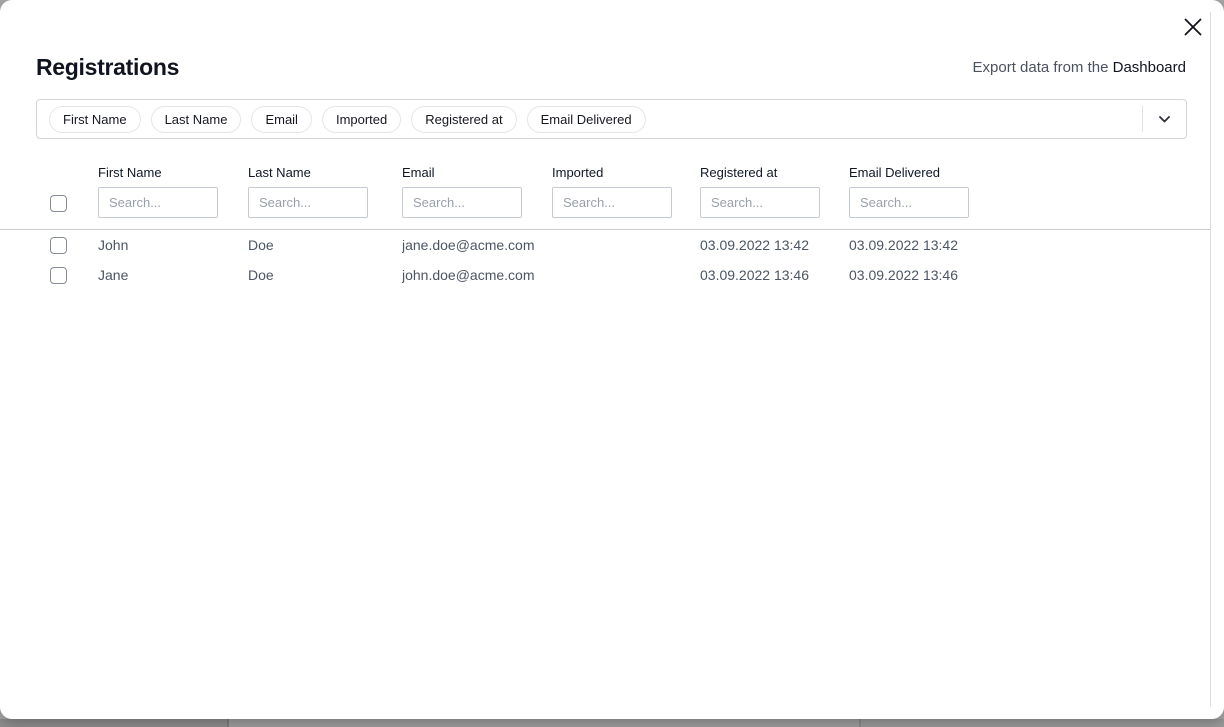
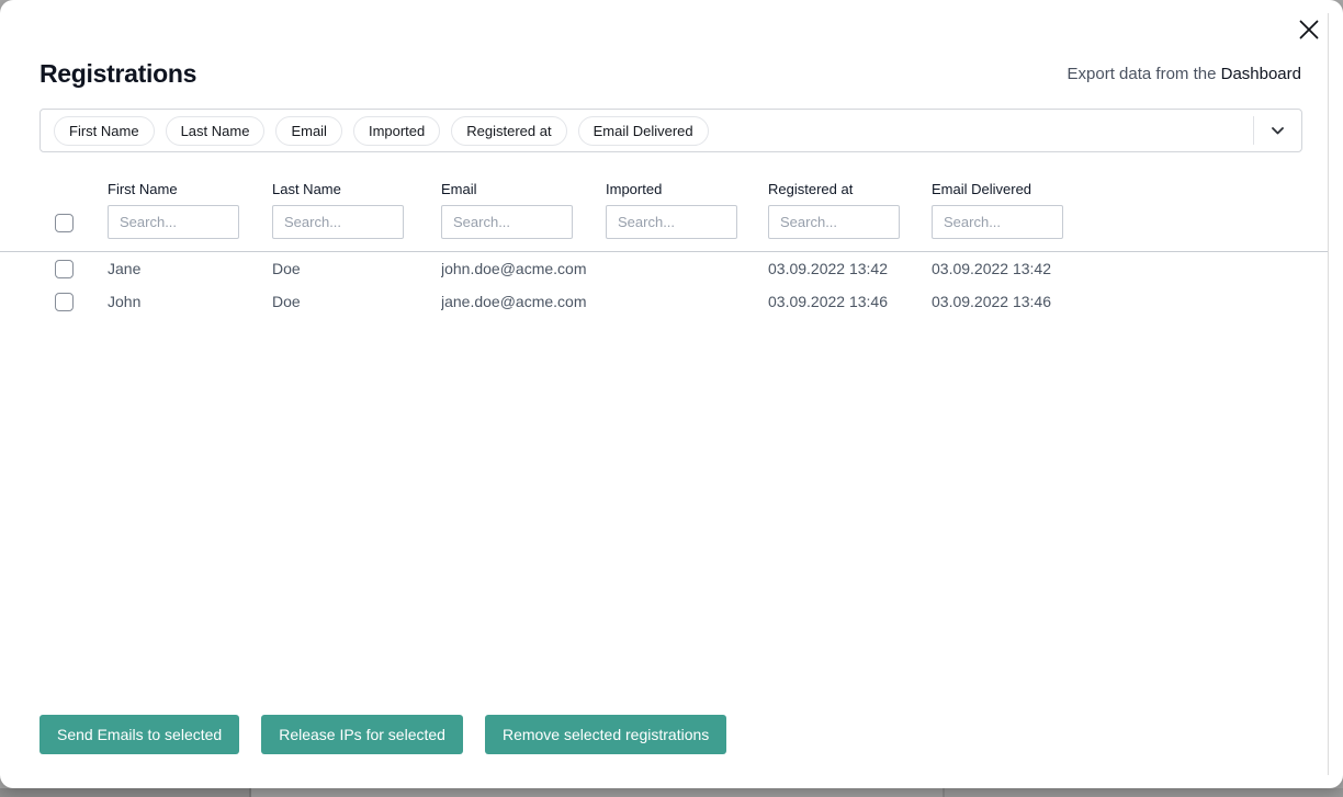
  Registrations
  Export data from the Dashboard
  First Name
  Last Name
  Email
  Imported
  Registered at
  Email Delivered
  First Name
  Search...
  Last Name
  Search...
  Email
  Search...
  Imported
  Search...
  Registered at
  Search...
  Email Delivered
  Search...
- John
+ Jane
  Doe
- jane.doe@acme.com
+ john.doe@acme.com
  03.09.2022 13:42
  03.09.2022 13:42
- Jane
+ John
  Doe
- john.doe@acme.com
+ jane.doe@acme.com
  03.09.2022 13:46
  03.09.2022 13:46
+ Send Emails to selected
+ Release IPs for selected
+ Remove selected registrations
